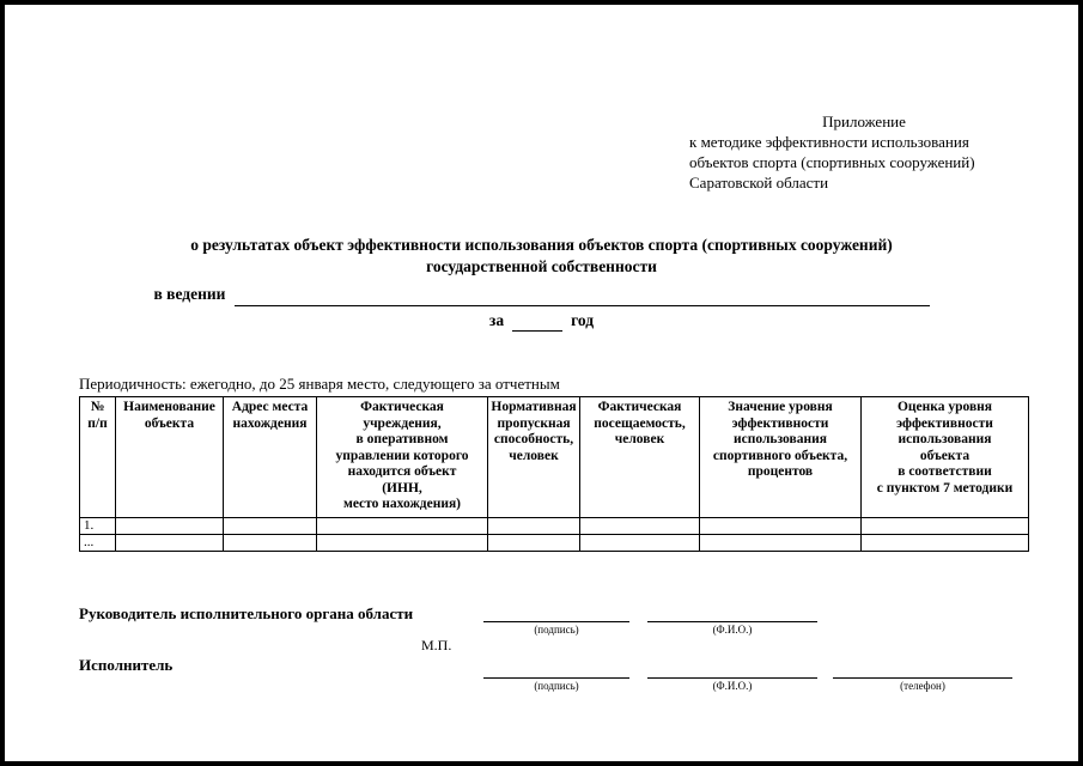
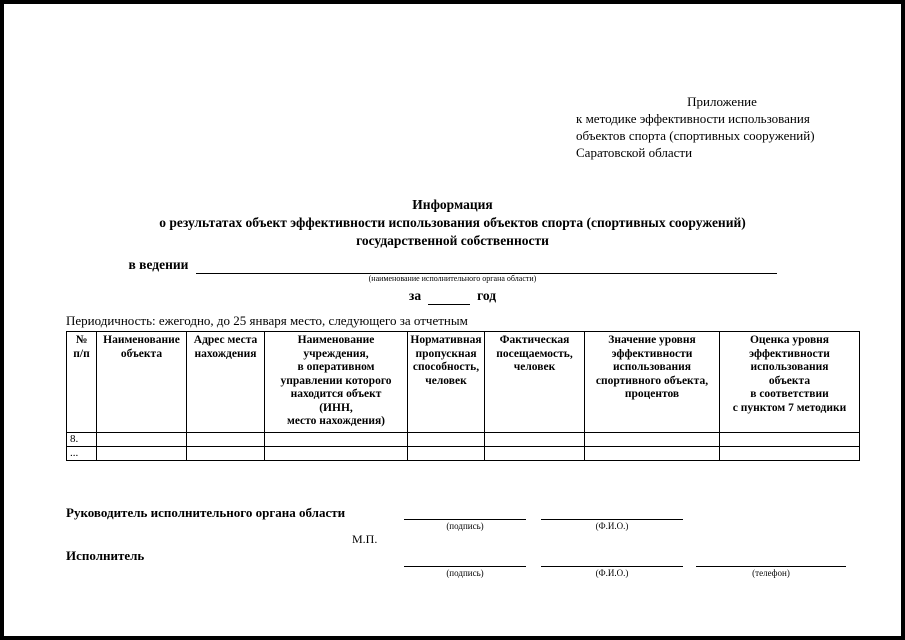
  Приложение
  к методике эффективности использования
  объектов спорта (спортивных сооружений)
  Саратовской области
+ Информация
  о результатах объект эффективности использования объектов спорта (спортивных сооружений)
  государственной собственности
  в ведении
+ (наименование исполнительного органа области)
  за
  год
  Периодичность: ежегодно, до 25 января место, следующего за отчетным
- № п/п	Наименование объекта	Адрес места нахождения	Фактическая учреждения, в оперативном управлении которого находится объект (ИНН, место нахождения)	Нормативная пропускная способность, человек	Фактическая посещаемость, человек	Значение уровня эффективности использования спортивного объекта, процентов	Оценка уровня эффективности использования объекта в соответствии с пунктом 7 методики
+ № п/п	Наименование объекта	Адрес места нахождения	Наименование учреждения, в оперативном управлении которого находится объект (ИНН, место нахождения)	Нормативная пропускная способность, человек	Фактическая посещаемость, человек	Значение уровня эффективности использования спортивного объекта, процентов	Оценка уровня эффективности использования объекта в соответствии с пунктом 7 методики
- 1.
+ 8.
  ...
  Руководитель исполнительного органа области
  (подпись)
  (Ф.И.О.)
  М.П.
  Исполнитель
  (подпись)
  (Ф.И.О.)
  (телефон)
